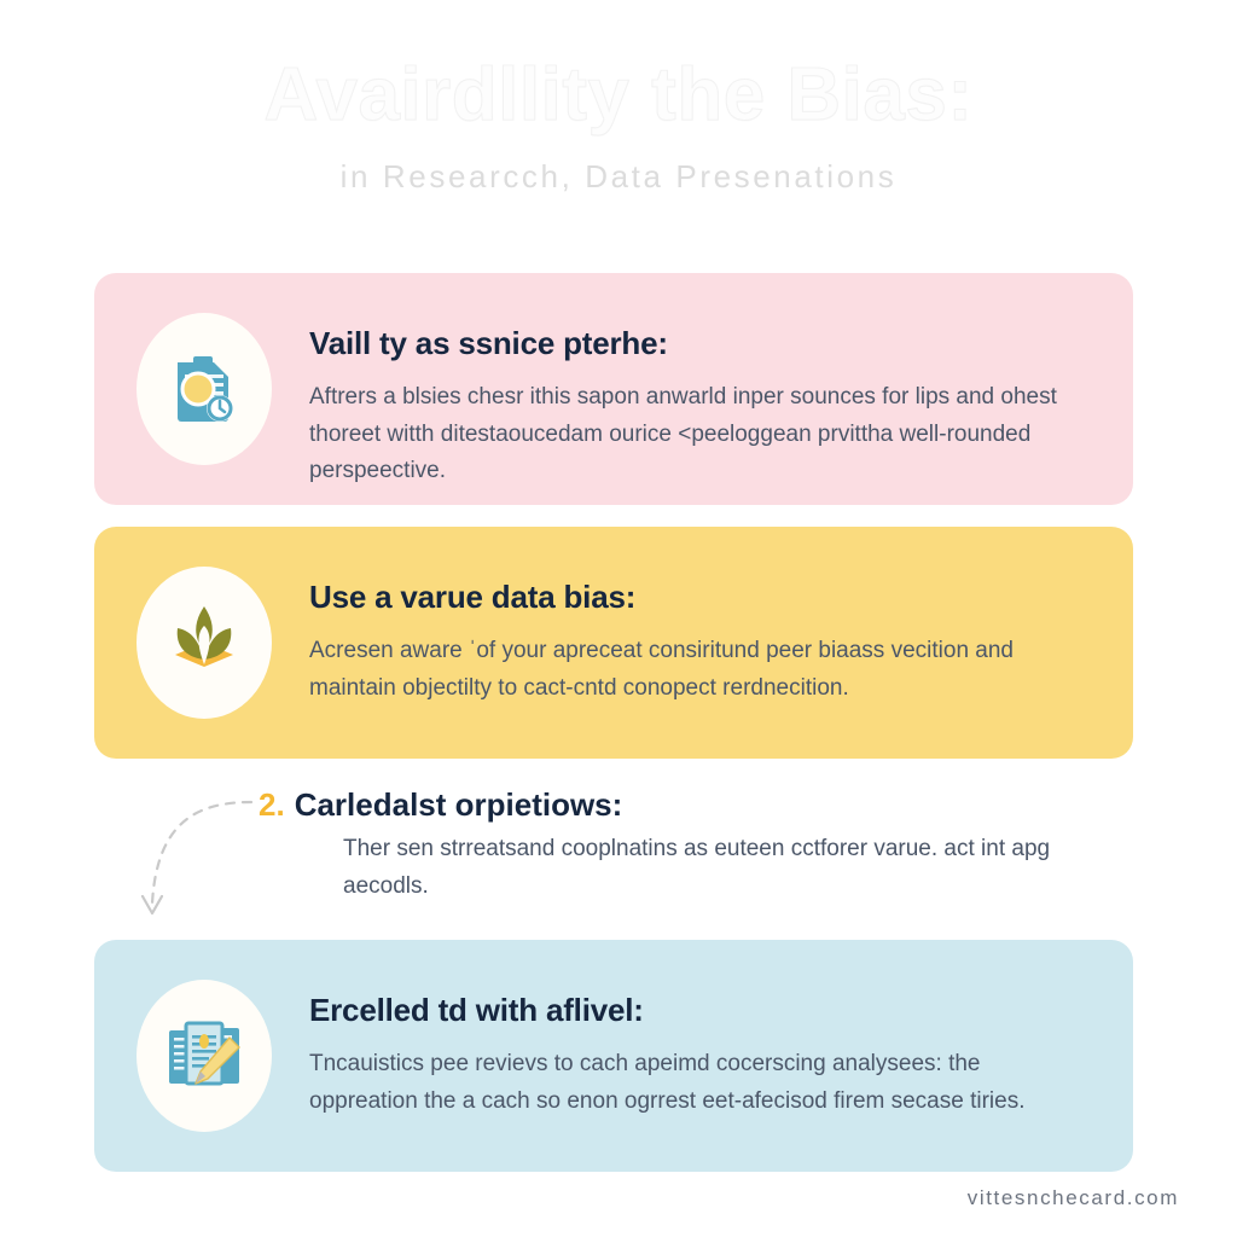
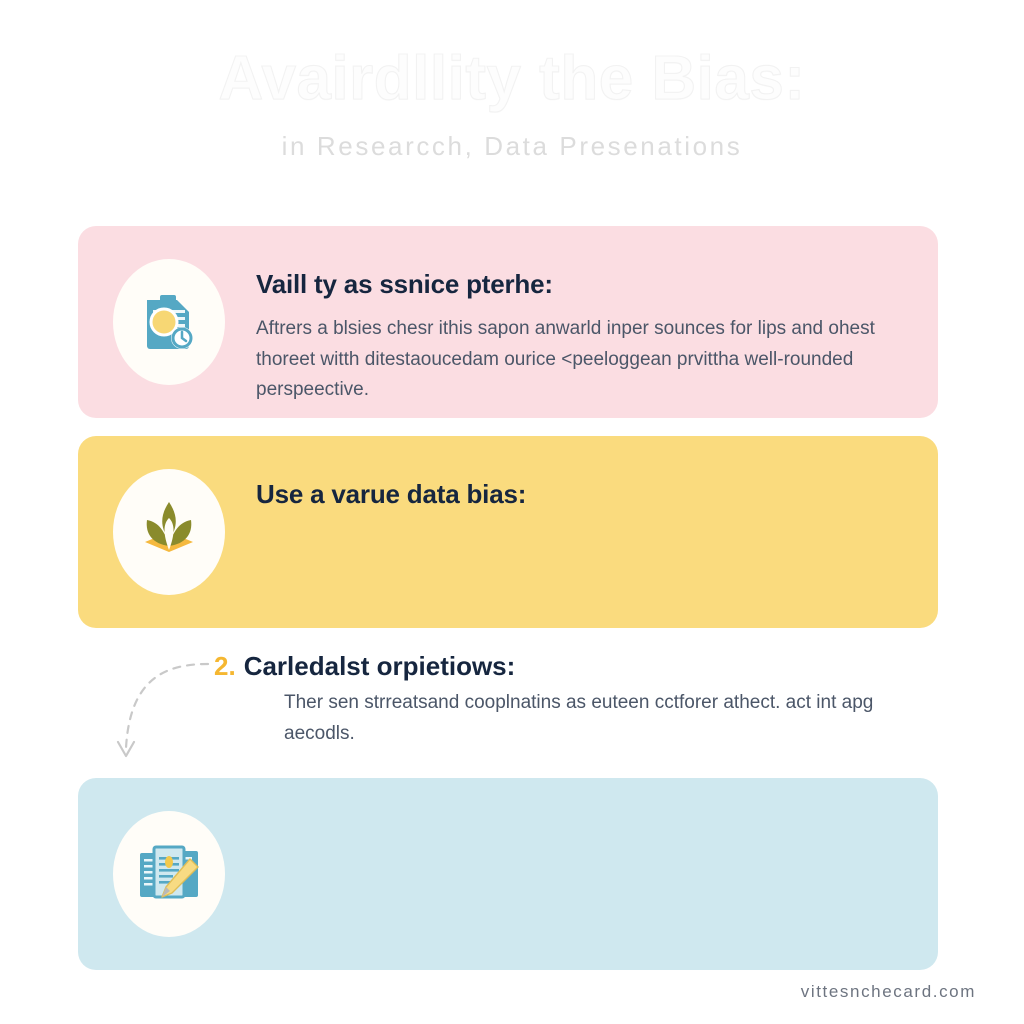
  in Researcch, Data Presenations
  Vaill ty as ssnice pterhe:
  Aftrers a blsies chesr ithis sapon anwarld inper sounces for lips and ohest thoreet witth ditestaoucedam ourice <peeloggean prvittha well-rounded perspeective.
  Use a varue data bias:
- Acresen aware ˈof your apreceat consiritund peer biaass vecition and maintain objectilty to cact-cntd conopect rerdnecition.
  2. Carledalst orpietiows:
- Ther sen strreatsand cooplnatins as euteen cctforer varue. act int apg aecodls.
+ Ther sen strreatsand cooplnatins as euteen cctforer athect. act int apg aecodls.
- Ercelled td with aflivel:
- Tncauistics pee revievs to cach apeimd cocerscing analysees: the oppreation the a cach so enon ogrrest eet-afecisod firem secase tiries.
  vittesnchecard.com
